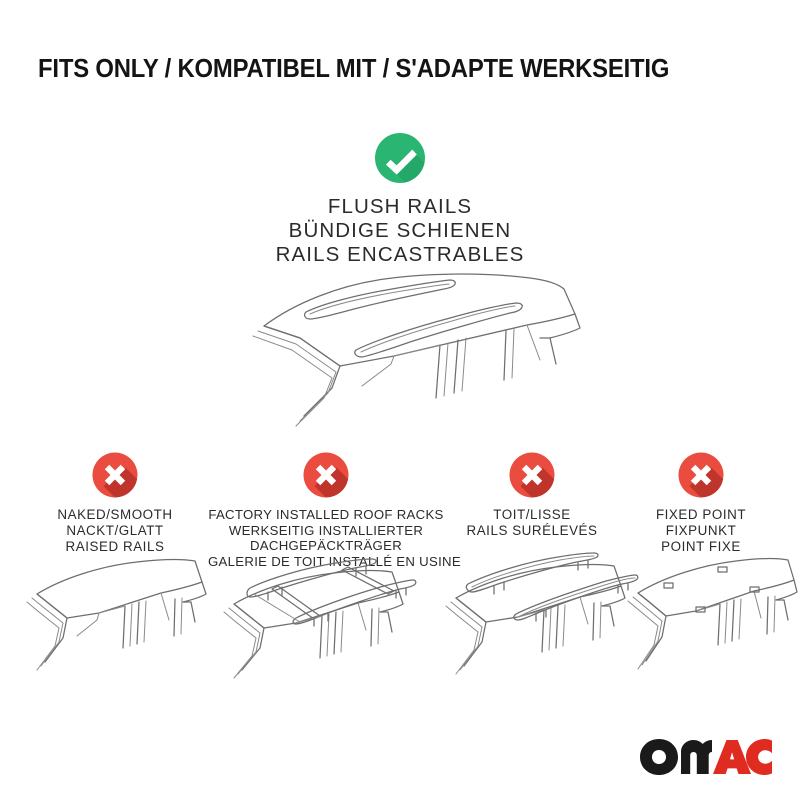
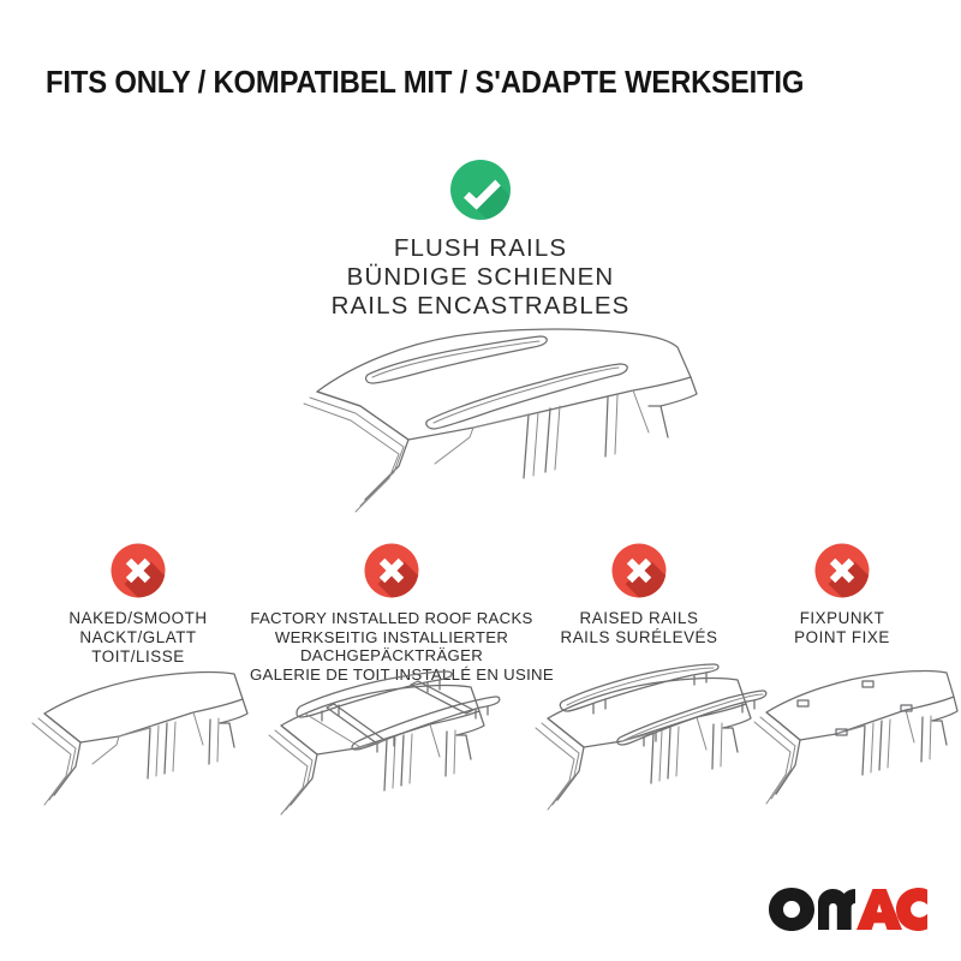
  FITS ONLY / KOMPATIBEL MIT / S'ADAPTE WERKSEITIG
  FLUSH RAILS
  BÜNDIGE SCHIENEN
  RAILS ENCASTRABLES
  NAKED/SMOOTH
  NACKT/GLATT
- RAISED RAILS
+ TOIT/LISSE
  FACTORY INSTALLED ROOF RACKS
  WERKSEITIG INSTALLIERTER
  DACHGEPÄCKTRÄGER
  GALERIE DE TOIT INTALLÉ EN USI
- TOIT/LISSE
+ RAISED RAILS
  RAILS SURÉLEVÉS
- FIXED POINT
  FIXPUNKT
  POINT FIXE
